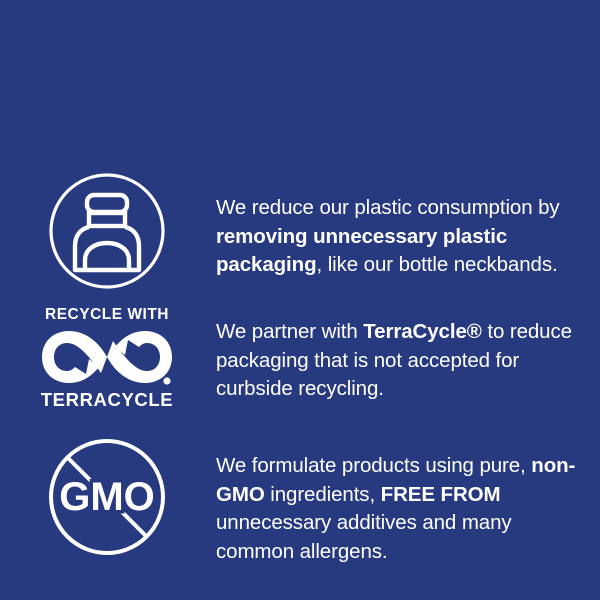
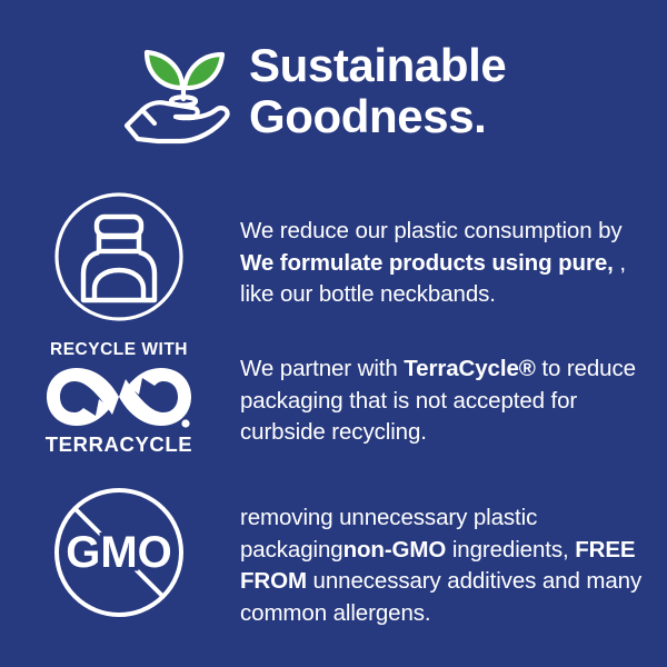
+ Sustainable
+ Goodness.
- We reduce our plastic consumption by removing unnecessary plastic packaging, like our bottle neckbands.
+ We reduce our plastic consumption by We formulate products using pure, , like our bottle neckbands.
  RECYCLE WITH
  TERRACYCLE
  We partner with TerraCycle® to reduce packaging that is not accepted for curbside recycling.
  GMO
- We formulate products using pure, non-GMO ingredients, FREE FROM unnecessary additives and many common allergens.
+ removing unnecessary plastic packagingnon-GMO ingredients, FREE FROM unnecessary additives and many common allergens.
